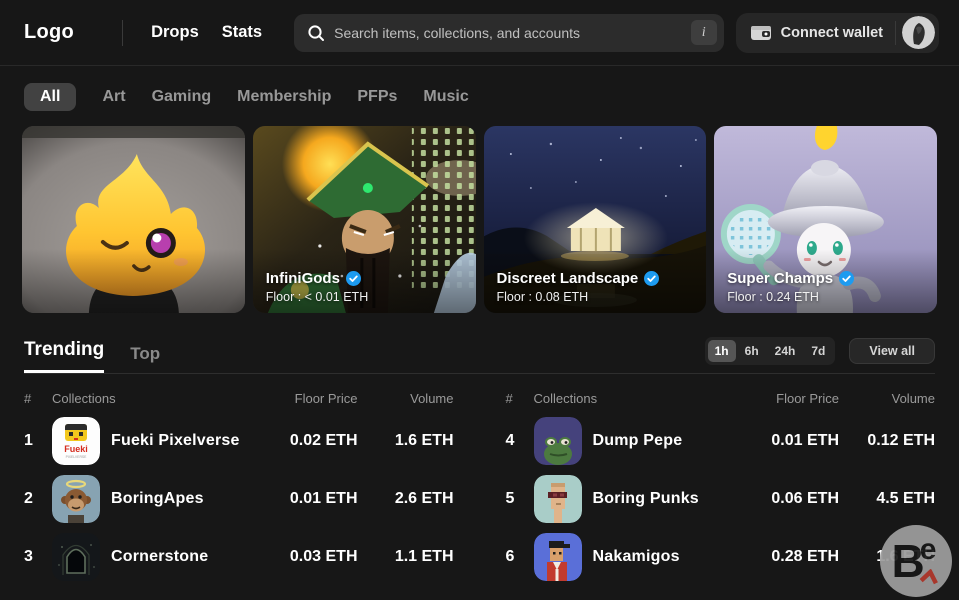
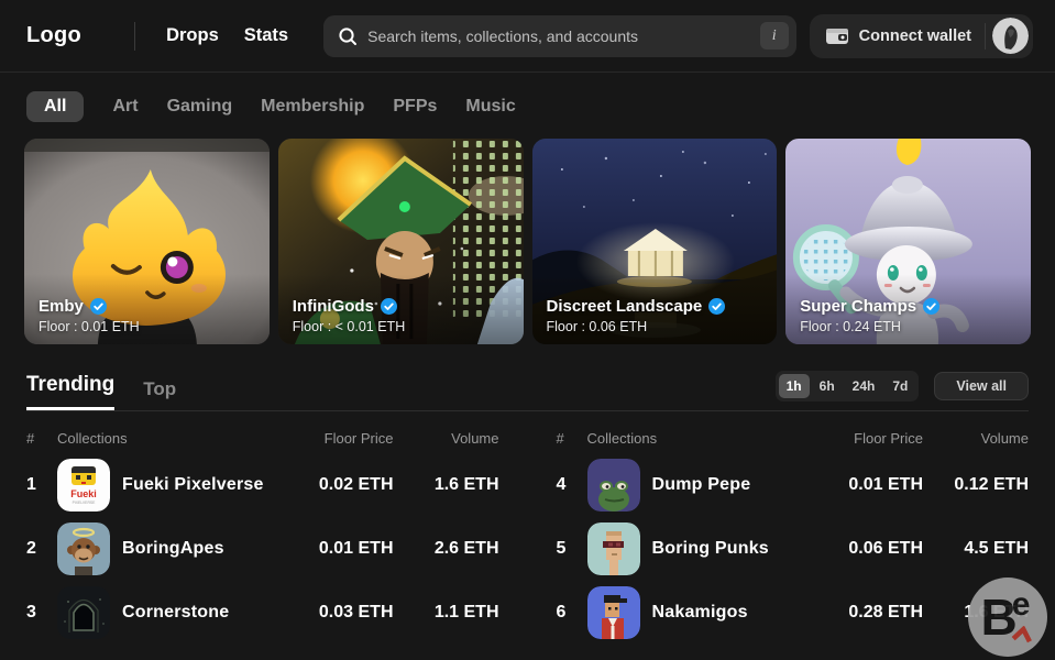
  Logo
  Drops
  Stats
  Search items, collections, and accounts
  i
  Connect wallet
  All
  Art
  Gaming
  Membership
  PFPs
  Music
+ Emby
+ Floor : 0.01 ETH
  InfiniGods
  Floor : < 0.01 ETH
  Discreet Landscape
- Floor : 0.08 ETH
+ Floor : 0.06 ETH
  Super Champs
  Floor : 0.24 ETH
  Trending
  Top
  1h
  6h
  24h
  7d
  View all
  #
  Collections
  Floor Price
  Volume
  1
  Fueki
  Fueki Pixelverse
  0.02 ETH
  1.6 ETH
  2
  BoringApes
  0.01 ETH
  2.6 ETH
  3
  Cornerstone
  0.03 ETH
  1.1 ETH
  #
  Collections
  Floor Price
  Volume
  4
  Dump Pepe
  0.01 ETH
  0.12 ETH
  5
  Boring Punks
  0.06 ETH
  4.5 ETH
  6
  Nakamigos
  0.28 ETH
  B
  e
